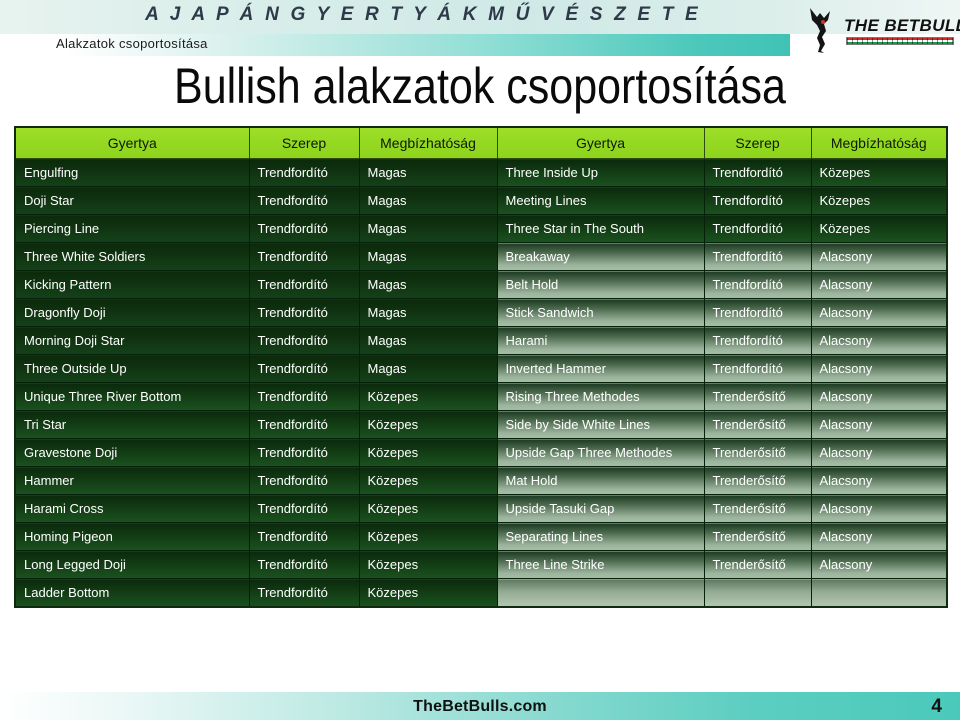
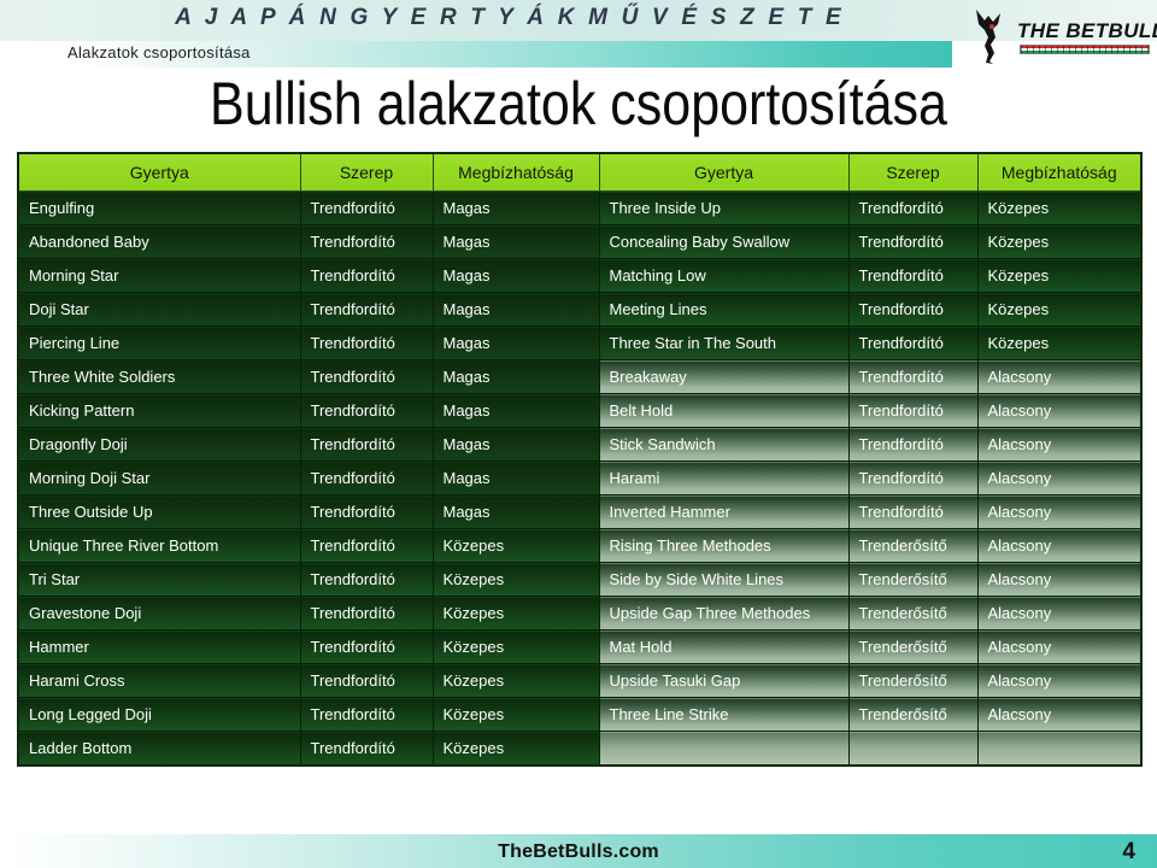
  A J A P Á N G Y E R T Y Á K M Ű V É S Z E T E
  Alakzatok csoportosítása
  THE BETBUL
  Bullish alakzatok csoportosítása
  Gyertya	Szerep	Megbízhatóság	Gyertya	Szerep	Megbízhatóság
  Engulfing	Trendfordító	Magas	Three Inside Up	Trendfordító	Közepes
+ Abandoned Baby	Trendfordító	Magas	Concealing Baby Swallow	Trendfordító	Közepes
+ Morning Star	Trendfordító	Magas	Matching Low	Trendfordító	Közepes
  Doji Star	Trendfordító	Magas	Meeting Lines	Trendfordító	Közepes
  Piercing Line	Trendfordító	Magas	Three Star in The South	Trendfordító	Közepes
  Three White Soldiers	Trendfordító	Magas	Breakaway	Trendfordító	Alacsony
  Kicking Pattern	Trendfordító	Magas	Belt Hold	Trendfordító	Alacsony
  Dragonfly Doji	Trendfordító	Magas	Stick Sandwich	Trendfordító	Alacsony
  Morning Doji Star	Trendfordító	Magas	Harami	Trendfordító	Alacsony
  Three Outside Up	Trendfordító	Magas	Inverted Hammer	Trendfordító	Alacsony
  Unique Three River Bottom	Trendfordító	Közepes	Rising Three Methodes	Trenderősítő	Alacsony
  Tri Star	Trendfordító	Közepes	Side by Side White Lines	Trenderősítő	Alacsony
  Gravestone Doji	Trendfordító	Közepes	Upside Gap Three Methodes	Trenderősítő	Alacsony
  Hammer	Trendfordító	Közepes	Mat Hold	Trenderősítő	Alacsony
  Harami Cross	Trendfordító	Közepes	Upside Tasuki Gap	Trenderősítő	Alacsony
- Homing Pigeon	Trendfordító	Közepes	Separating Lines	Trenderősítő	Alacsony
  Long Legged Doji	Trendfordító	Közepes	Three Line Strike	Trenderősítő	Alacsony
  Ladder Bottom	Trendfordító	Közepes
  TheBetBulls.com
  4
